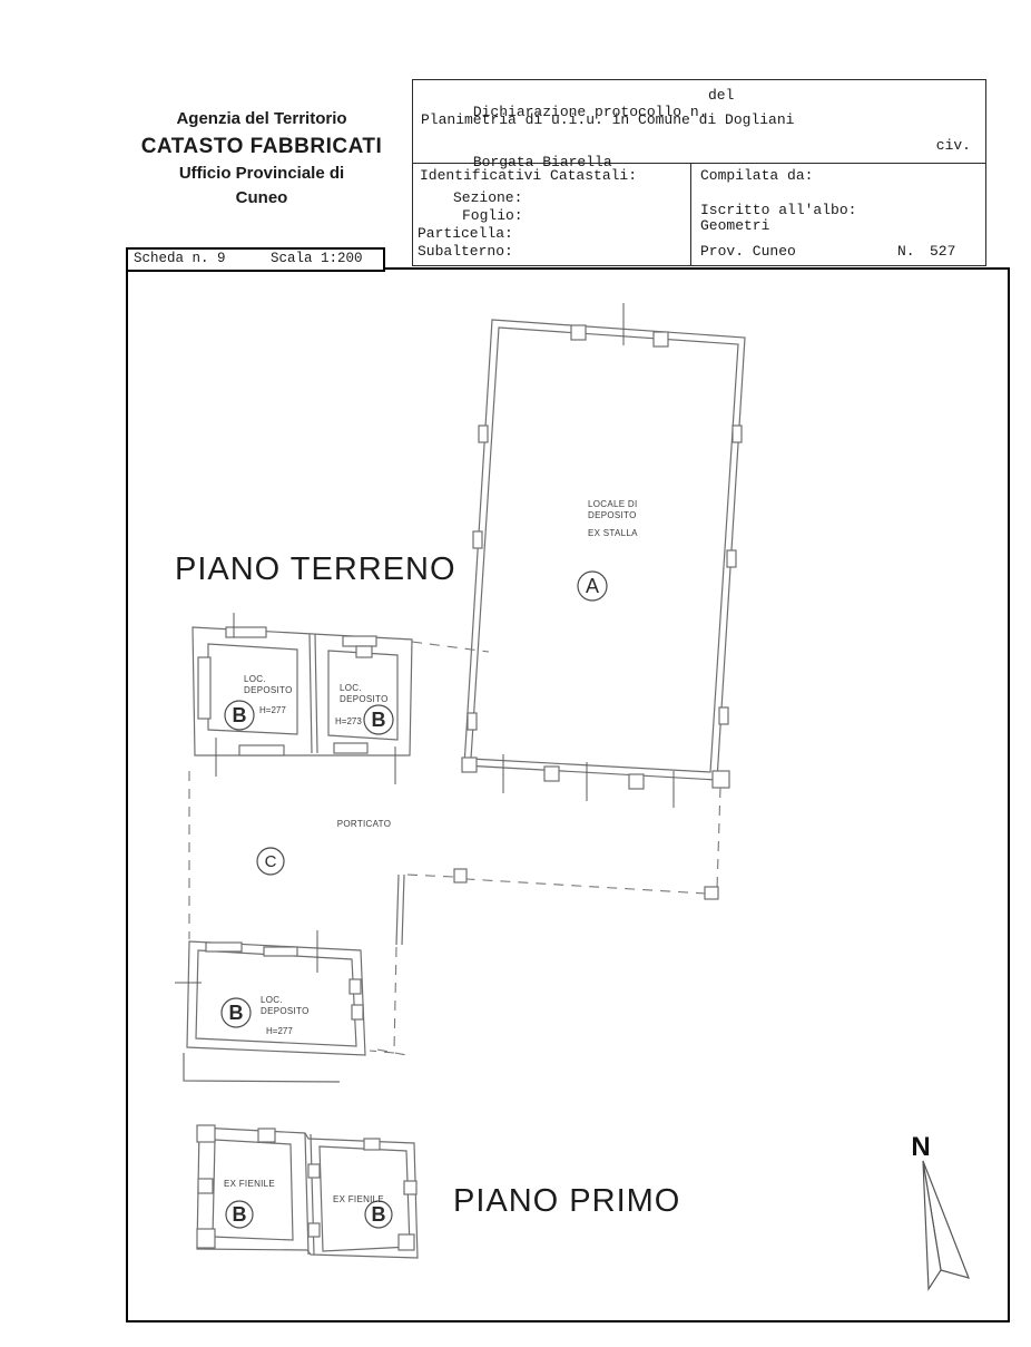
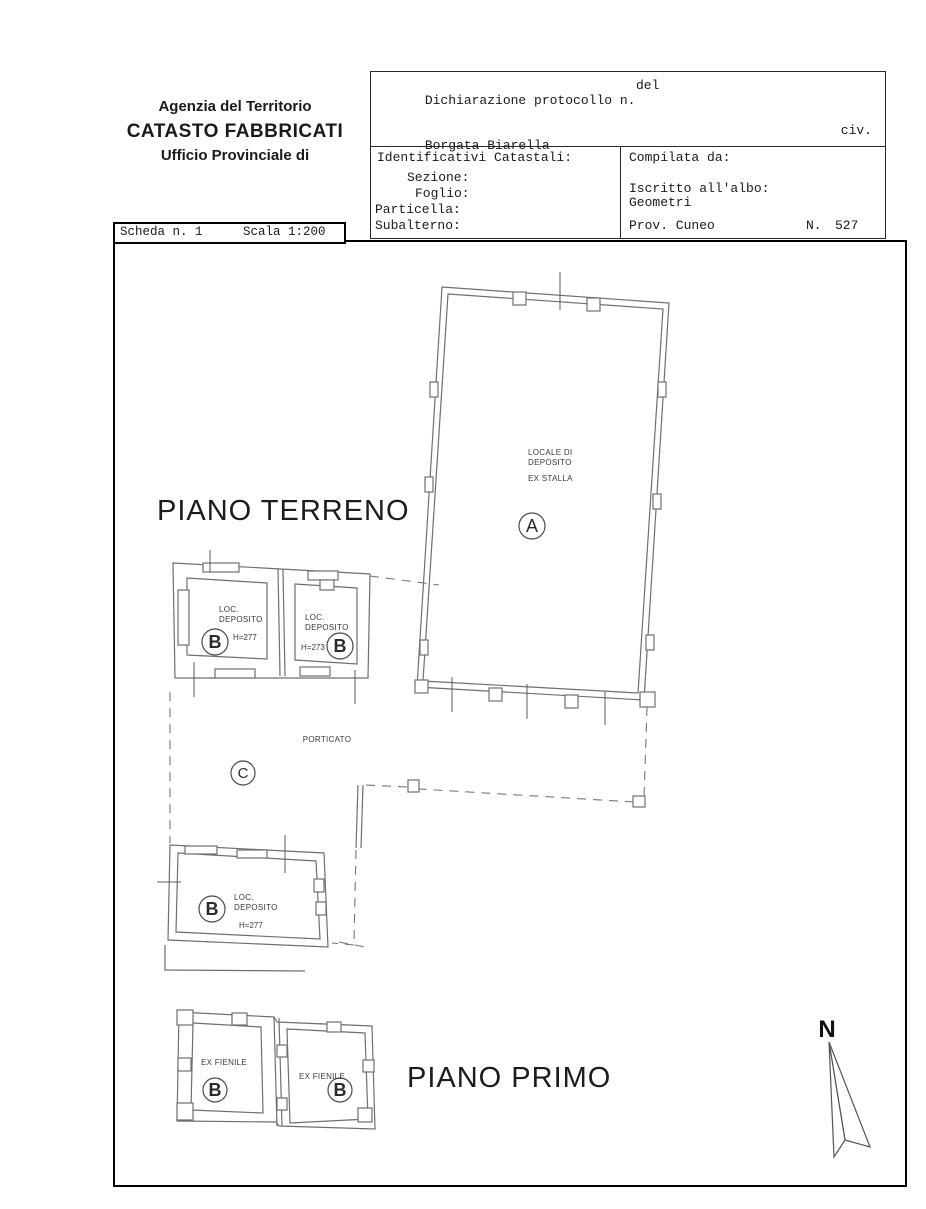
  Agenzia del Territorio
  CATASTO FABBRICATI
  Ufficio Provinciale di
- Cuneo
  Dichiarazione protocollo n.
  del
- Planimetria di u.i.u. in Comune di Dogliani
  Borgata Biarella
  civ.
  Identificativi Catastali:
  Sezione:
  Foglio:
  Particella:
  Subalterno:
  Compilata da:
  Iscritto all'albo:
  Geometri
  Prov. Cuneo
  N.
  527
- Scheda n. 9
+ Scheda n. 1
  Scala 1:200
  PIANO TERRENO
  PIANO PRIMO
  LOCALE DI
  DEPOSITO
  EX STALLA
  A
  LOC.
  DEPOSITO
  H=277
  B
  LOC.
  DEPOSITO
  H=273
  B
  PORTICATO
  C
  LOC.
  DEPOSITO
  H=277
  B
  EX FIENILE
  B
  EX FIENILE
  B
  N
